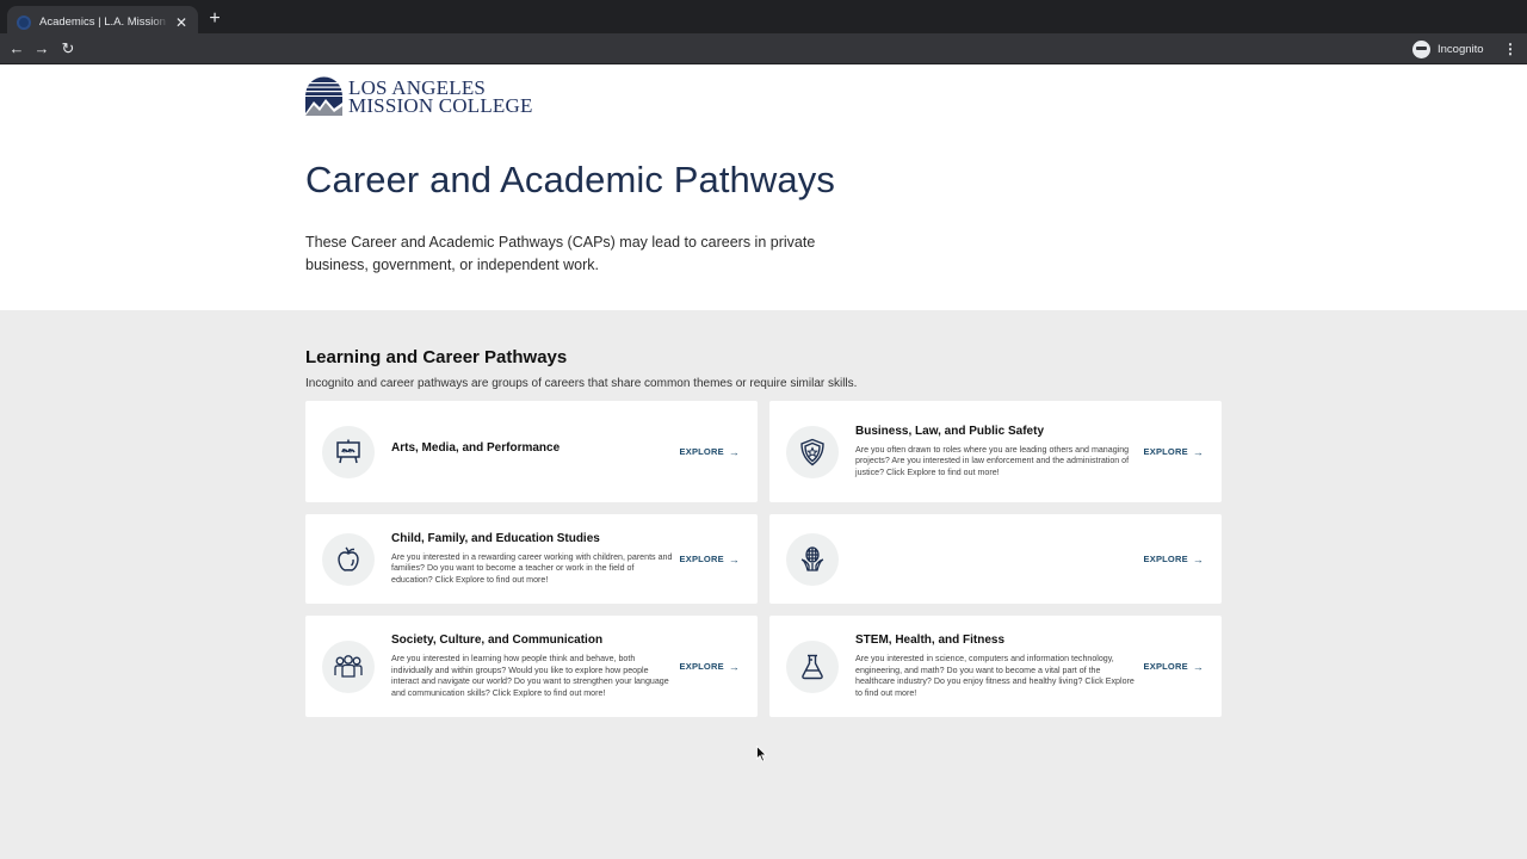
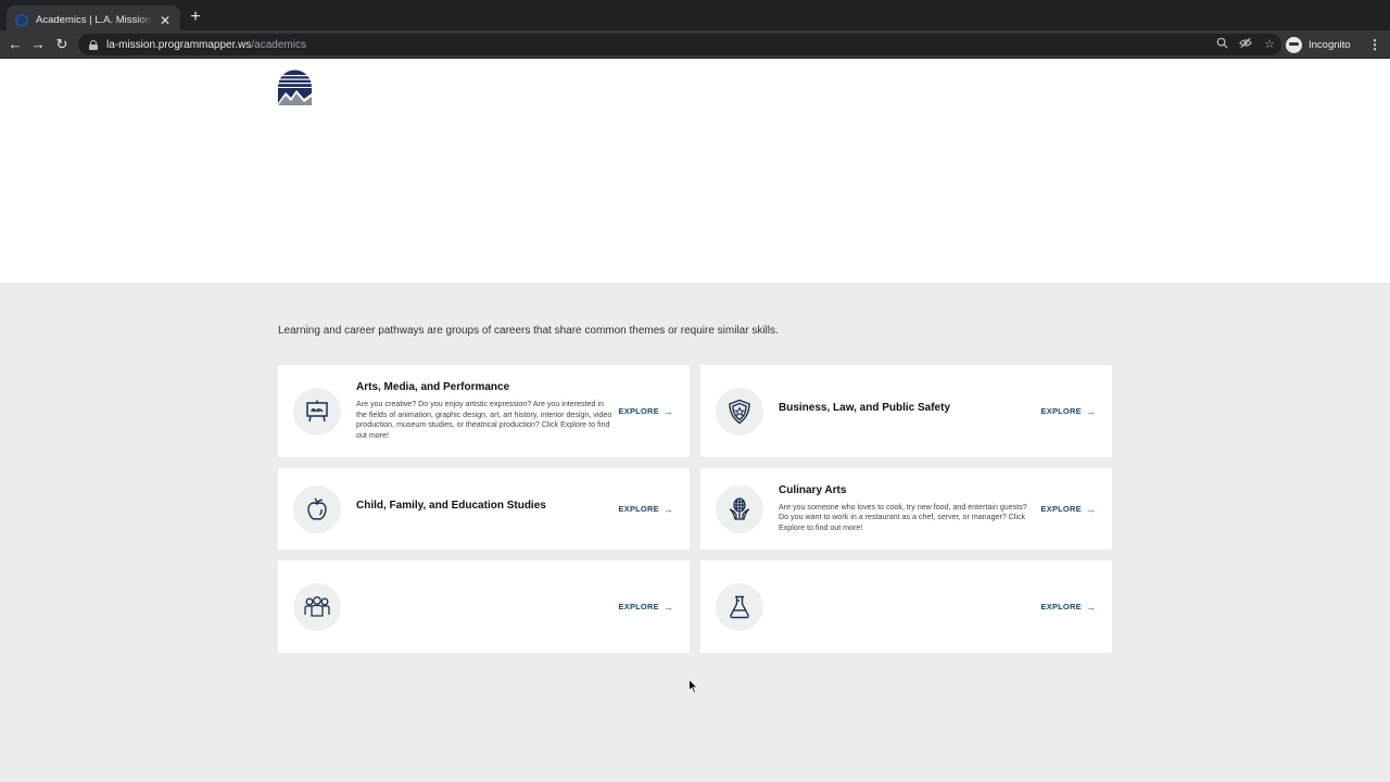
  Academics | L.A. Mission
  ✕
  +
  ←
  →
  ↻
+ la-mission.programmapper.ws
+ /academics
+ ☆
  Incognito
  ⋮
- LOS ANGELES
- MISSION COLLEGE
- Career and Academic Pathways
- These Career and Academic Pathways (CAPs) may lead to careers in private business, government, or independent work.
- Learning and Career Pathways
- Incognito and career pathways are groups of careers that share common themes or require similar skills.
+ Learning and career pathways are groups of careers that share common themes or require similar skills.
  Arts, Media, and Performance
+ Are you creative? Do you enjoy artistic expression? Are you interested in the fields of animation, graphic design, art, art history, interior design, video production, museum studies, or theatrical production? Click Explore to find out more!
  EXPLORE
  →
  Business, Law, and Public Safety
- Are you often drawn to roles where you are leading others and managing projects? Are you interested in law enforcement and the administration of justice? Click Explore to find out more!
  EXPLORE
  →
  Child, Family, and Education Studies
- Are you interested in a rewarding career working with children, parents and families? Do you want to become a teacher or work in the field of education? Click Explore to find out more!
  EXPLORE
  →
+ Culinary Arts
+ Are you someone who loves to cook, try new food, and entertain guests? Do you want to work in a restaurant as a chef, server, or manager? Click Explore to find out more!
  EXPLORE
  →
- Society, Culture, and Communication
- Are you interested in learning how people think and behave, both individually and within groups? Would you like to explore how people interact and navigate our world? Do you want to strengthen your language and communication skills? Click Explore to find out more!
  EXPLORE
  →
- STEM, Health, and Fitness
- Are you interested in science, computers and information technology, engineering, and math? Do you want to become a vital part of the healthcare industry? Do you enjoy fitness and healthy living? Click Explore to find out more!
  EXPLORE
  →
